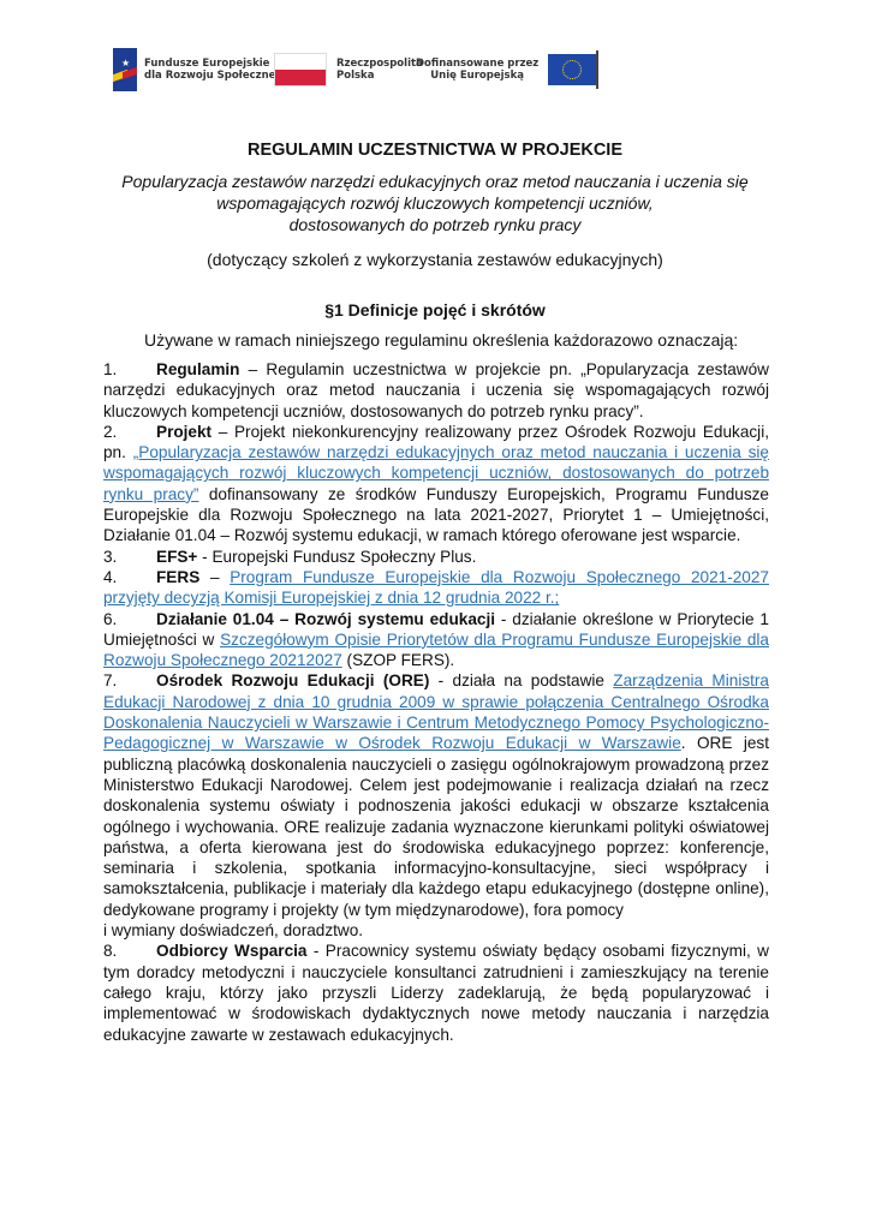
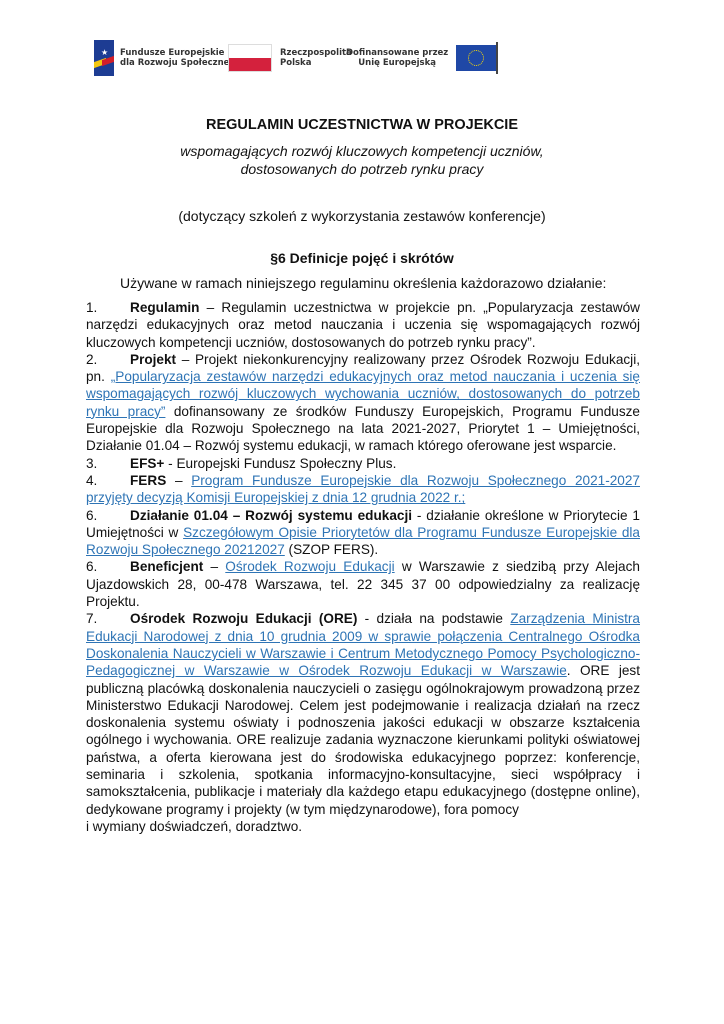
  ★
  Fundusze Europejskie
  dla Rozwoju Społeczne
  Rzeczpospolita
  Polska
  Dofinansowane przez
  Unię Europejską
  REGULAMIN UCZESTNICTWA W PROJEKCIE
- Popularyzacja zestawów narzędzi edukacyjnych oraz metod nauczania i uczenia się
  wspomagających rozwój kluczowych kompetencji uczniów,
  dostosowanych do potrzeb rynku pracy
- (dotyczący szkoleń z wykorzystania zestawów edukacyjnych)
+ (dotyczący szkoleń z wykorzystania zestawów konferencje)
- §1 Definicje pojęć i skrótów
+ §6 Definicje pojęć i skrótów
- Używane w ramach niniejszego regulaminu określenia każdorazowo oznaczają:
+ Używane w ramach niniejszego regulaminu określenia każdorazowo działanie:
  1. Regulamin – Regulamin uczestnictwa w projekcie pn. „Popularyzacja zestawów narzędzi edukacyjnych oraz metod nauczania i uczenia się wspomagających rozwój kluczowych kompetencji uczniów, dostosowanych do potrzeb rynku pracy”.
- 2. Projekt – Projekt niekonkurencyjny realizowany przez Ośrodek Rozwoju Edukacji, pn. „Popularyzacja zestawów narzędzi edukacyjnych oraz metod nauczania i uczenia się wspomagających rozwój kluczowych kompetencji uczniów, dostosowanych do potrzeb rynku pracy” dofinansowany ze środków Funduszy Europejskich, Programu Fundusze Europejskie dla Rozwoju Społecznego na lata 2021-2027, Priorytet 1 – Umiejętności, Działanie 01.04 – Rozwój systemu edukacji, w ramach którego oferowane jest wsparcie.
+ 2. Projekt – Projekt niekonkurencyjny realizowany przez Ośrodek Rozwoju Edukacji, pn. „Popularyzacja zestawów narzędzi edukacyjnych oraz metod nauczania i uczenia się wspomagających rozwój kluczowych wychowania uczniów, dostosowanych do potrzeb rynku pracy” dofinansowany ze środków Funduszy Europejskich, Programu Fundusze Europejskie dla Rozwoju Społecznego na lata 2021-2027, Priorytet 1 – Umiejętności, Działanie 01.04 – Rozwój systemu edukacji, w ramach którego oferowane jest wsparcie.
  3. EFS+ - Europejski Fundusz Społeczny Plus.
  4. FERS – Program Fundusze Europejskie dla Rozwoju Społecznego 2021-2027 przyjęty decyzją Komisji Europejskiej z dnia 12 grudnia 2022 r.;
  6. Działanie 01.04 – Rozwój systemu edukacji - działanie określone w Priorytecie 1 Umiejętności w Szczegółowym Opisie Priorytetów dla Programu Fundusze Europejskie dla Rozwoju Społecznego 20212027 (SZOP FERS).
+ 6. Beneficjent – Ośrodek Rozwoju Edukacji w Warszawie z siedzibą przy Alejach Ujazdowskich 28, 00-478 Warszawa, tel. 22 345 37 00 odpowiedzialny za realizację Projektu.
  7. Ośrodek Rozwoju Edukacji (ORE) - działa na podstawie Zarządzenia Ministra Edukacji Narodowej z dnia 10 grudnia 2009 w sprawie połączenia Centralnego Ośrodka Doskonalenia Nauczycieli w Warszawie i Centrum Metodycznego Pomocy Psychologiczno-Pedagogicznej w Warszawie w Ośrodek Rozwoju Edukacji w Warszawie. ORE jest publiczną placówką doskonalenia nauczycieli o zasięgu ogólnokrajowym prowadzoną przez Ministerstwo Edukacji Narodowej. Celem jest podejmowanie i realizacja działań na rzecz doskonalenia systemu oświaty i podnoszenia jakości edukacji w obszarze kształcenia ogólnego i wychowania. ORE realizuje zadania wyznaczone kierunkami polityki oświatowej państwa, a oferta kierowana jest do środowiska edukacyjnego poprzez: konferencje, seminaria i szkolenia, spotkania informacyjno-konsultacyjne, sieci współpracy i samokształcenia, publikacje i materiały dla każdego etapu edukacyjnego (dostępne online), dedykowane programy i projekty (w tym międzynarodowe), fora pomocy
  i wymiany doświadczeń, doradztwo.
- 8. Odbiorcy Wsparcia - Pracownicy systemu oświaty będący osobami fizycznymi, w tym doradcy metodyczni i nauczyciele konsultanci zatrudnieni i zamieszkujący na terenie całego kraju, którzy jako przyszli Liderzy zadeklarują, że będą popularyzować i implementować w środowiskach dydaktycznych nowe metody nauczania i narzędzia edukacyjne zawarte w zestawach edukacyjnych.
